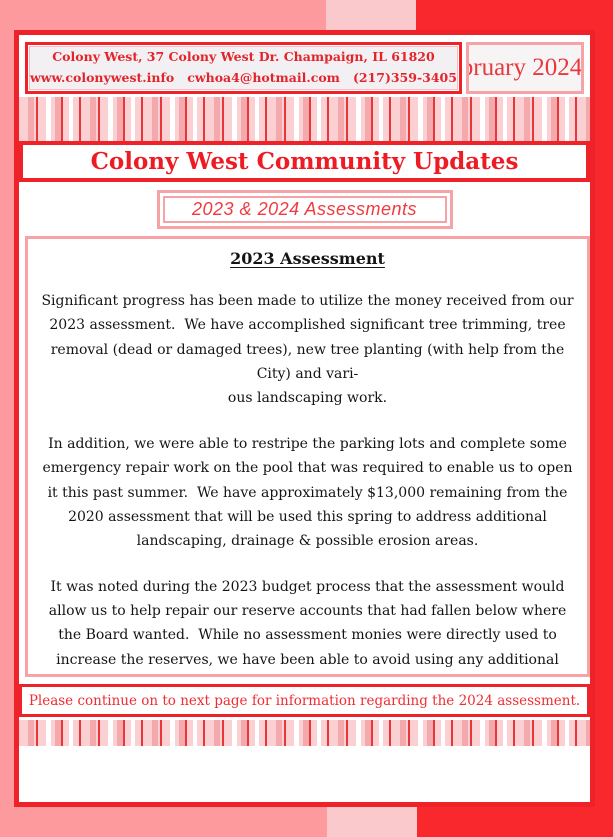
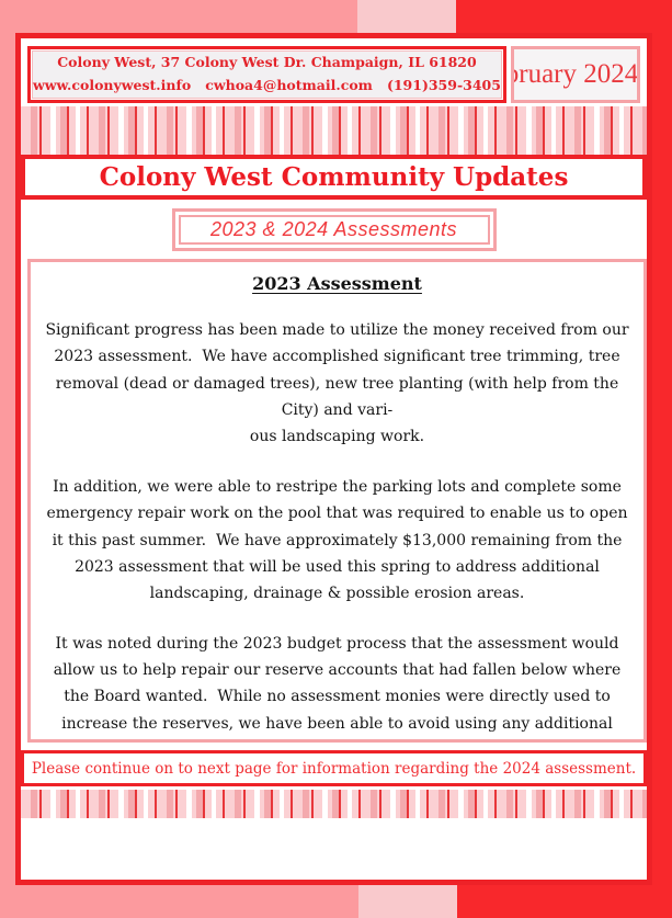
  Colony West, 37 Colony West Dr. Champaign, IL 61820
- www.colonywest.info cwhoa4@hotmail.com (217)359-3405
+ www.colonywest.info cwhoa4@hotmail.com (191)359-3405
  ruary 2024
  Colony West Community Updates
  2023 & 2024 Assessments
  2023 Assessment
  Significant progress has been made to utilize the money received from our 2023 assessment. We have accomplished significant tree trimming, tree removal (dead or damaged trees), new tree planting (with help from the City) and vari-
  ous landscaping work.
- In addition, we were able to restripe the parking lots and complete some emergency repair work on the pool that was required to enable us to open it this past summer. We have approximately $13,000 remaining from the 2020 assessment that will be used this spring to address additional landscaping, drainage & possible erosion areas.
+ In addition, we were able to restripe the parking lots and complete some emergency repair work on the pool that was required to enable us to open it this past summer. We have approximately $13,000 remaining from the 2023 assessment that will be used this spring to address additional landscaping, drainage & possible erosion areas.
  Please continue on to next page for information regarding the 2024 assessment.
